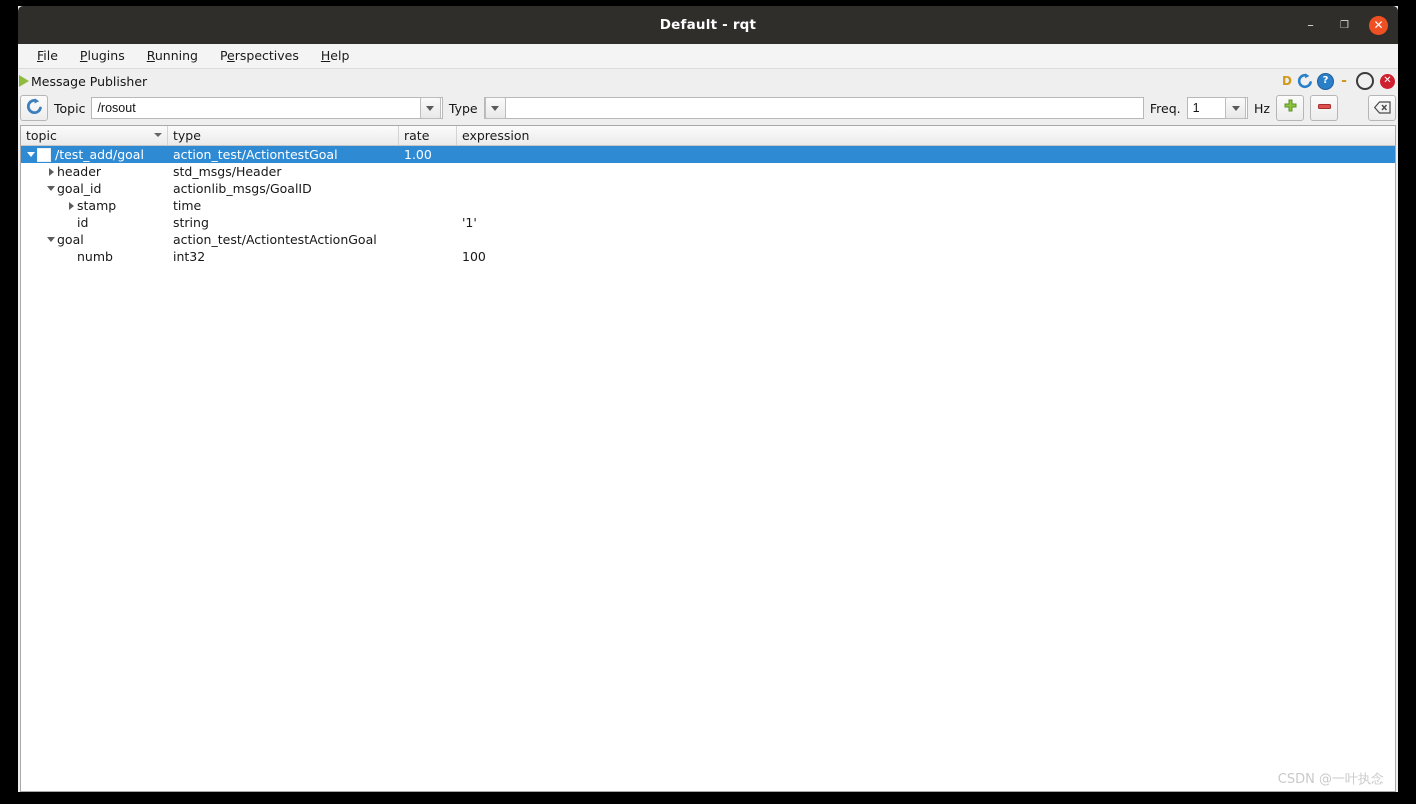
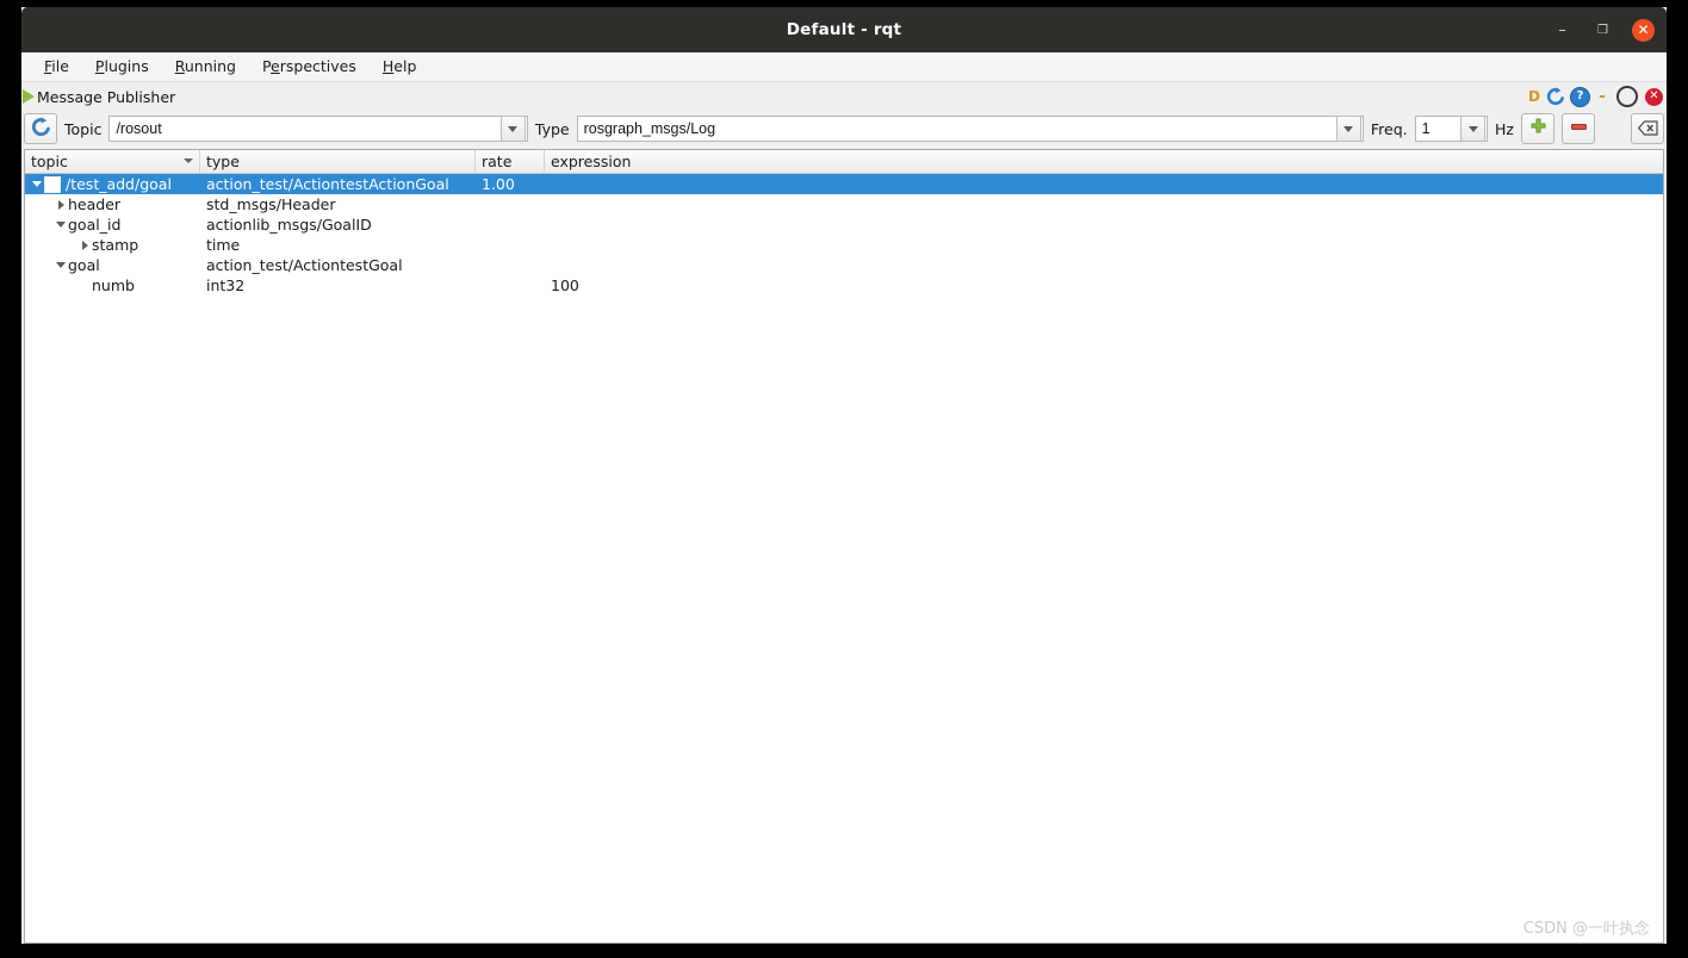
  Default - rqt
  –
  ❒
  ✕
  File
  Plugins
  Running
  Perspectives
  Help
  Message Publisher
  D
  ?
  -
  ✕
  Topic
  /rosout
  Type
+ rosgraph_msgs/Log
  Freq.
  1
  Hz
  topic
  type
  rate
  expression
  /test_add/goal
- action_test/ActiontestGoal
+ action_test/ActiontestActionGoal
  1.00
  header
  std_msgs/Header
  goal_id
  actionlib_msgs/GoalID
  stamp
  time
- id
- string
- '1'
  goal
- action_test/ActiontestActionGoal
+ action_test/ActiontestGoal
  numb
  int32
  100
  CSDN @一叶执念
